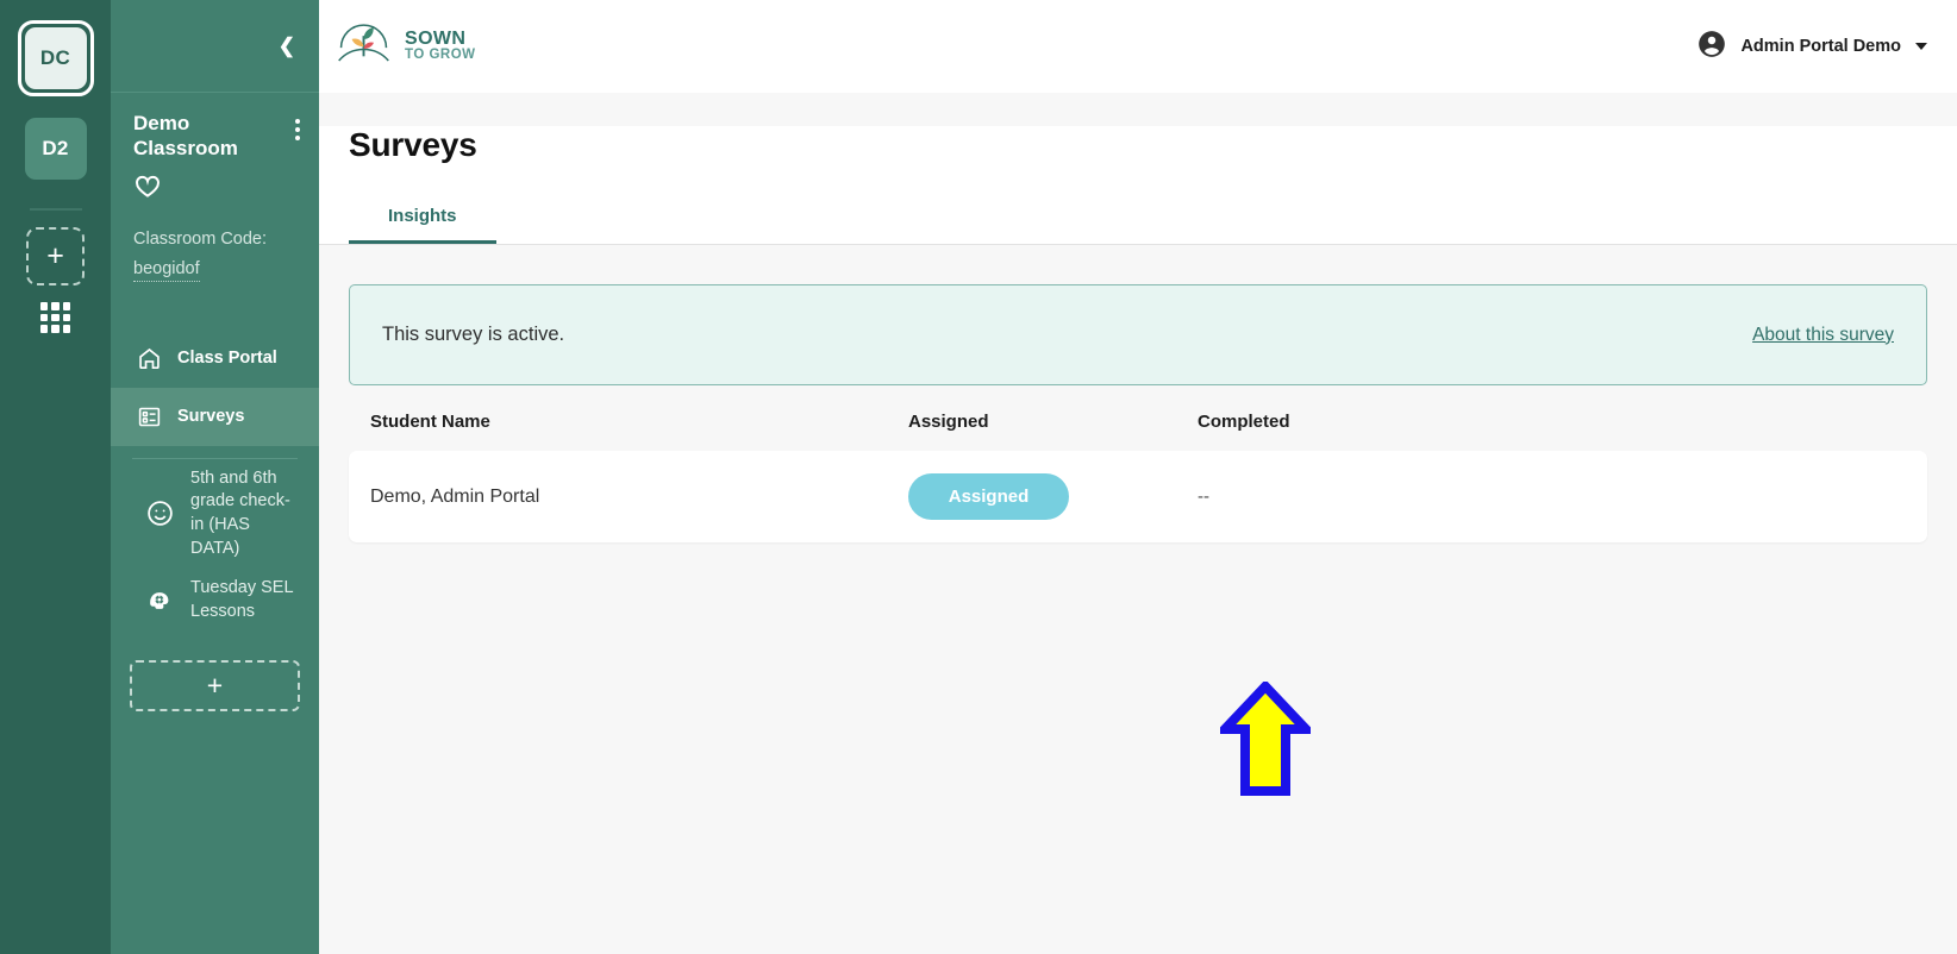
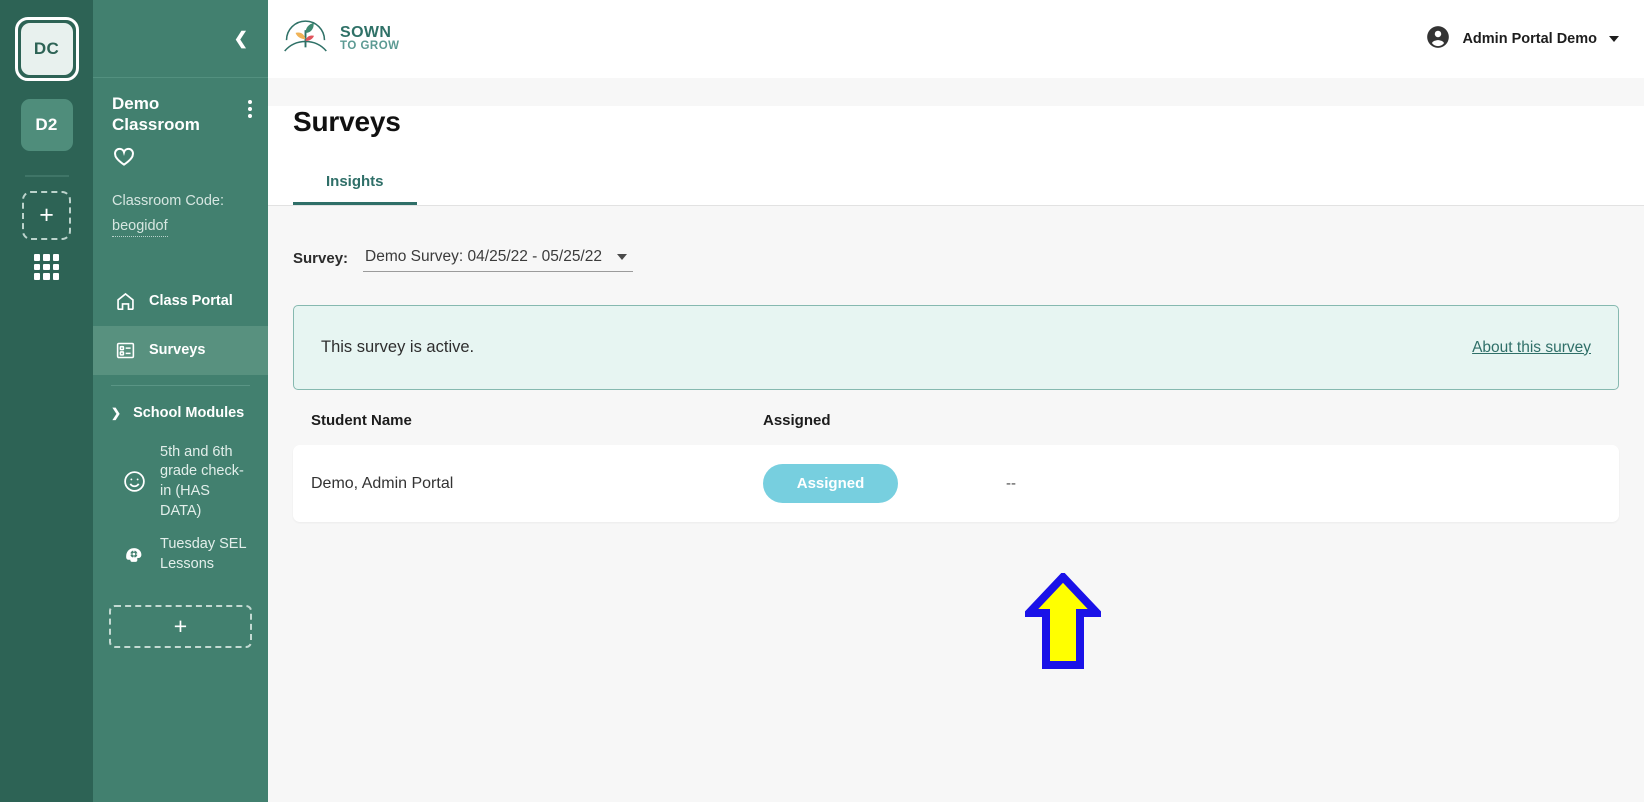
  DC
  D2
  +
  ❮
  Demo Classroom
  Classroom Code:
  beogidof
  Class Portal
  Surveys
+ ❯
+ School Modules
  5th and 6th grade check-in (HAS DATA)
  Tuesday SEL Lessons
  +
  SOWN
  TO GROW
  Admin Portal Demo
  Surveys
  Insights
+ Survey:
+ Demo Survey: 04/25/22 - 05/25/22
  This survey is active.
  About this survey
  Student Name
  Assigned
- Completed
  Demo, Admin Portal
  Assigned
  --
